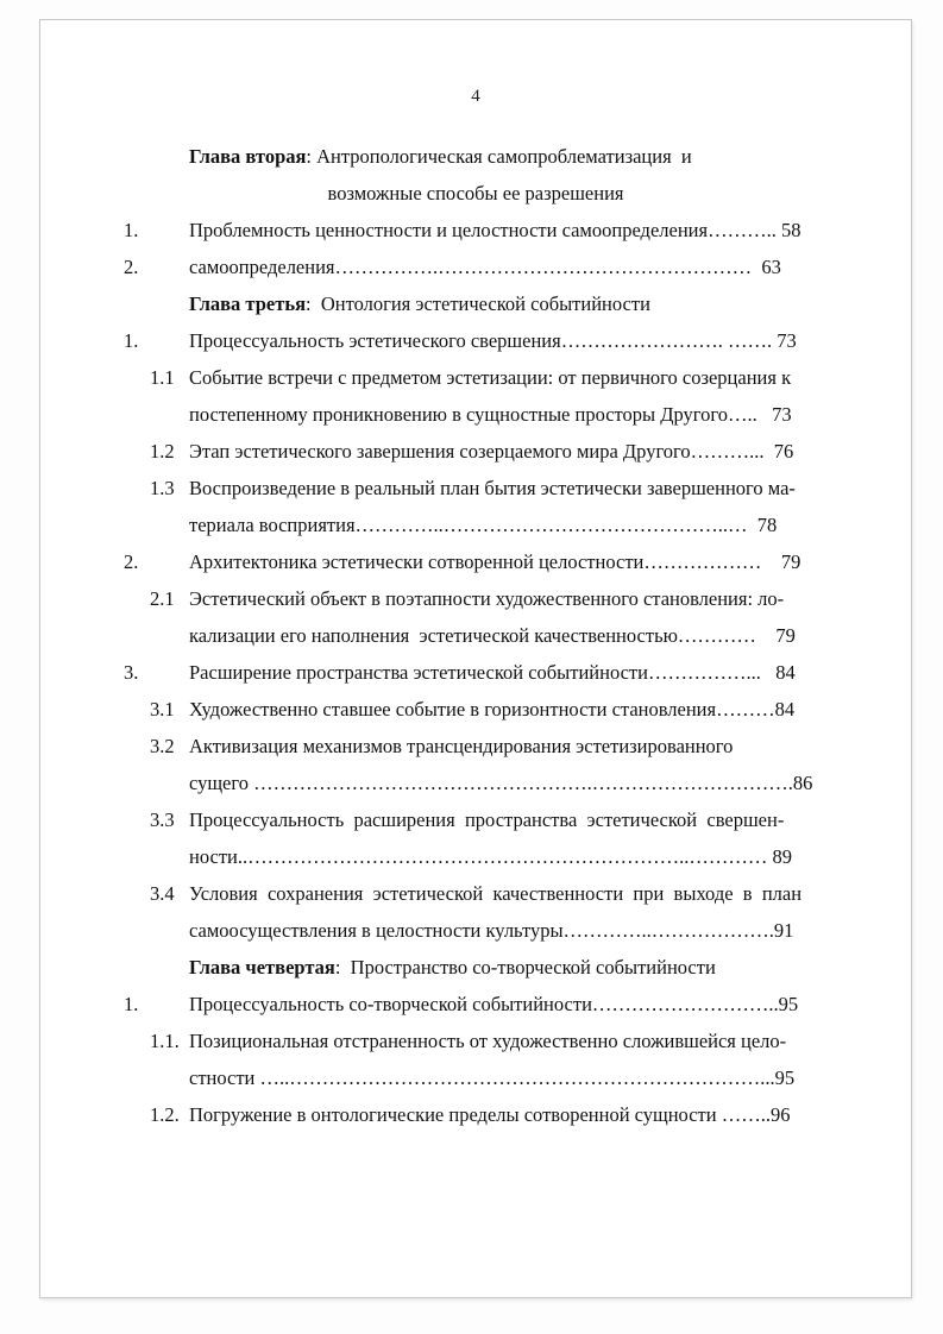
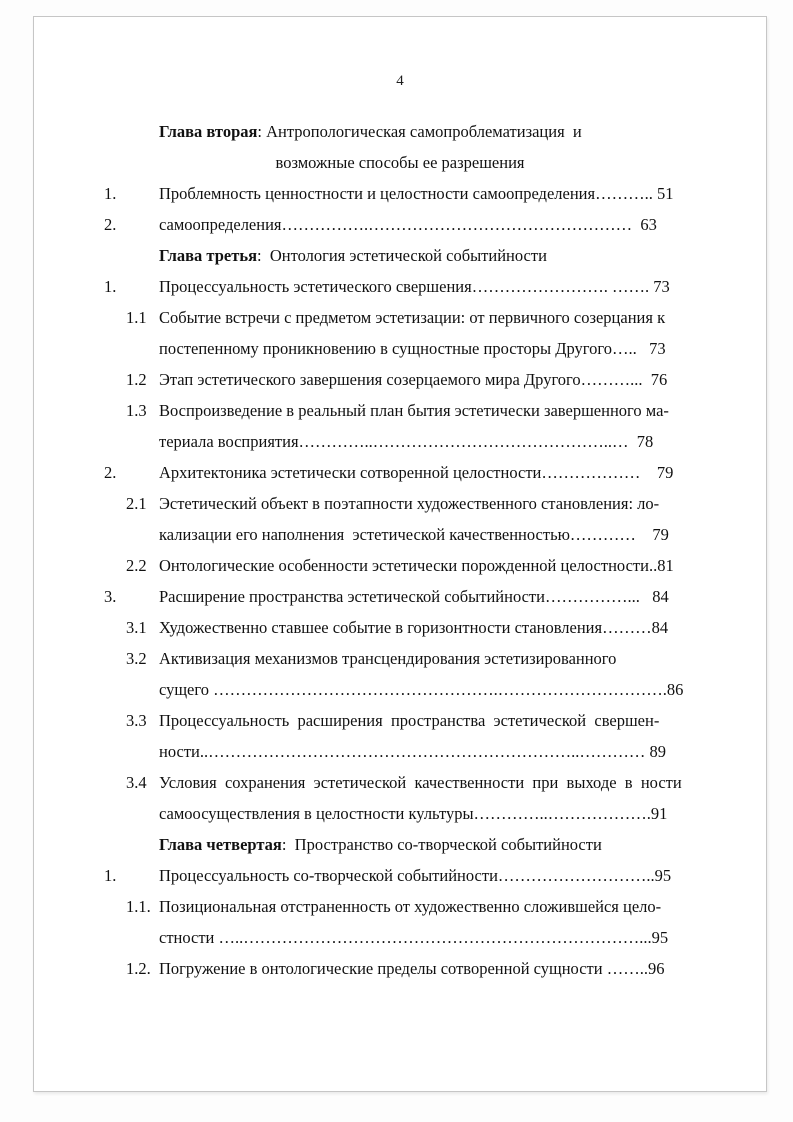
  4
  Глава вторая: Антропологическая самопроблематизация и
  возможные способы ее разрешения
  1.
- Проблемность ценностности и целостности самоопределения……….. 58
+ Проблемность ценностности и целостности самоопределения……….. 51
  2.
  самоопределения…………….………………………………………… 63
  Глава третья: Онтология эстетической событийности
  1.
  Процессуальность эстетического свершения……………………. ……. 73
  1.1
  Событие встречи с предметом эстетизации: от первичного созерцания к
  постепенному проникновению в сущностные просторы Другого….. 73
  1.2
  Этап эстетического завершения созерцаемого мира Другого………... 76
  1.3
  Воспроизведение в реальный план бытия эстетически завершенного ма-
  териала восприятия…………..……………………………………..… 78
  2.
  Архитектоника эстетически сотворенной целостности……………… 79
  2.1
  Эстетический объект в поэтапности художественного становления: ло-
  кализации его наполнения эстетической качественностью………… 79
+ 2.2
+ Онтологические особенности эстетически порожденной целостности..81
  3.
  Расширение пространства эстетической событийности……………... 84
  3.1
  Художественно ставшее событие в горизонтности становления………84
  3.2
  Активизация механизмов трансцендирования эстетизированного
  сущего …………………………………………….………………………….86
  3.3
  Процессуальность расширения пространства эстетической свершен-
  ности..…………………………………………………………..………… 89
  3.4
- Условия сохранения эстетической качественности при выходе в план
+ Условия сохранения эстетической качественности при выходе в ности
  самоосуществления в целостности культуры…………..……………….91
  Глава четвертая: Пространство со-творческой событийности
  1.
  Процессуальность со-творческой событийности………………………..95
  1.1.
  Позициональная отстраненность от художественно сложившейся цело-
  стности …..………………………………………………………………...95
  1.2.
  Погружение в онтологические пределы сотворенной сущности ……..96
